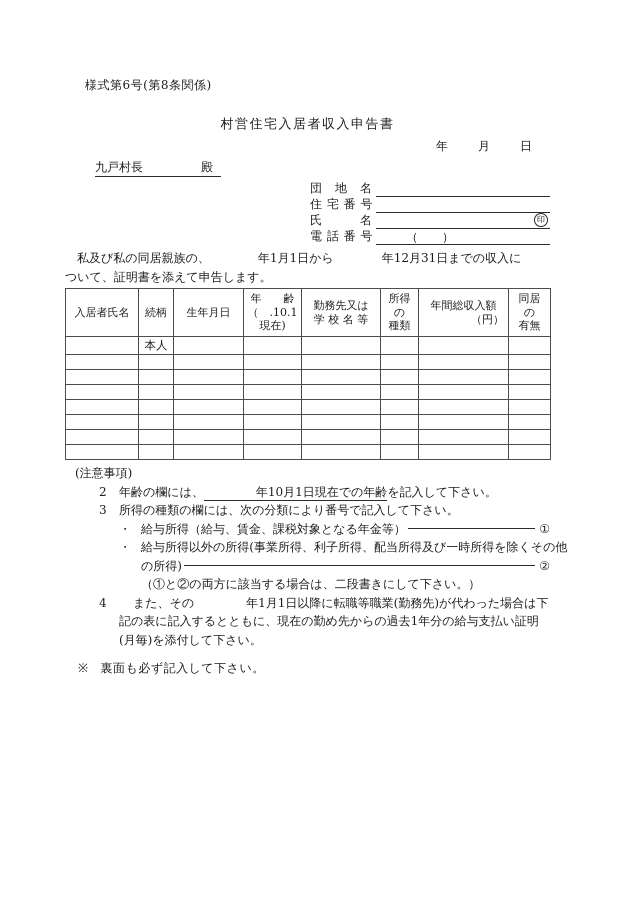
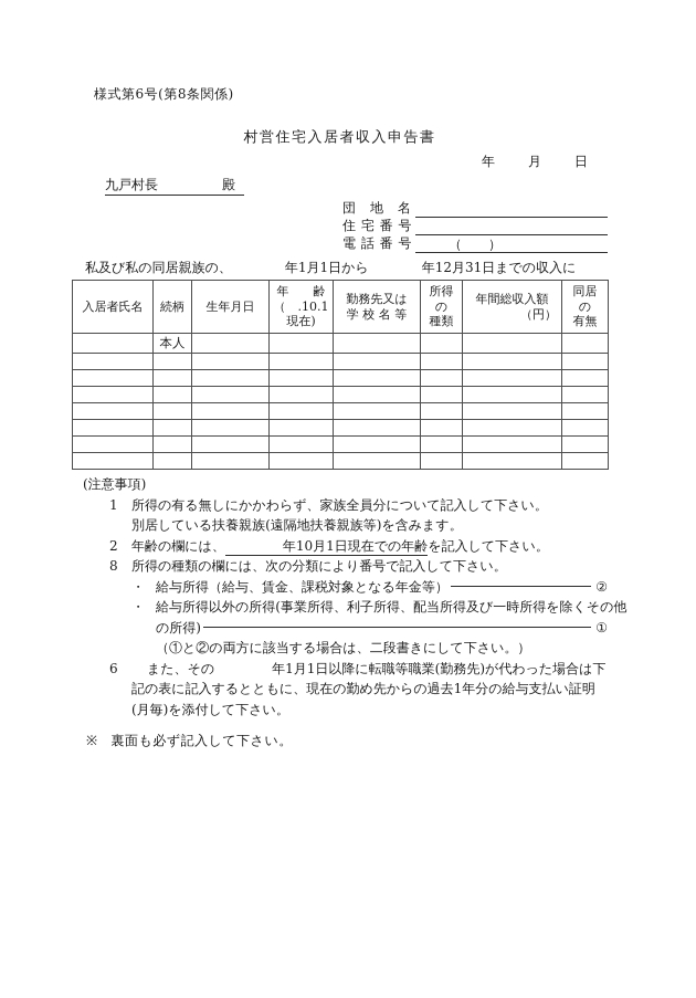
  様式第6号(第8条関係)
  村営住宅入居者収入申告書
  年 月 日
  九戸村長 殿
  団 地 名
  住 宅 番 号
- 氏 名
- 印
  電 話 番 号
  （ ）
  私及び私の同居親族の、 年1月1日から 年12月31日までの収入に
- ついて、証明書を添えて申告します。
  入居者氏名	続柄	生年月日	年 齢 （ .10.1 現在)	勤務先又は 学 校 名 等	所得 の 種類	年間総収入額（円）	同居 の 有無
  	本人
  (注意事項)
+ 1
+ 所得の有る無しにかかわらず、家族全員分について記入して下さい。
+ 別居している扶養親族(遠隔地扶養親族等)を含みます。
  2
  年齢の欄には、 年10月1日現在での年齢を記入して下さい。
- 3
+ 8
  所得の種類の欄には、次の分類により番号で記入して下さい。
  ・
  給与所得（給与、賃金、課税対象となる年金等）
- ①
+ ②
  ・
  給与所得以外の所得(事業所得、利子所得、配当所得及び一時所得を除くその他
  の所得)
- ②
+ ①
  （①と②の両方に該当する場合は、二段書きにして下さい。）
- 4
+ 6
  また、その 年1月1日以降に転職等職業(勤務先)が代わった場合は下記の表に記入するとともに、現在の勤め先からの過去1年分の給与支払い証明(月毎)を添付して下さい。
  ※ 裏面も必ず記入して下さい。
